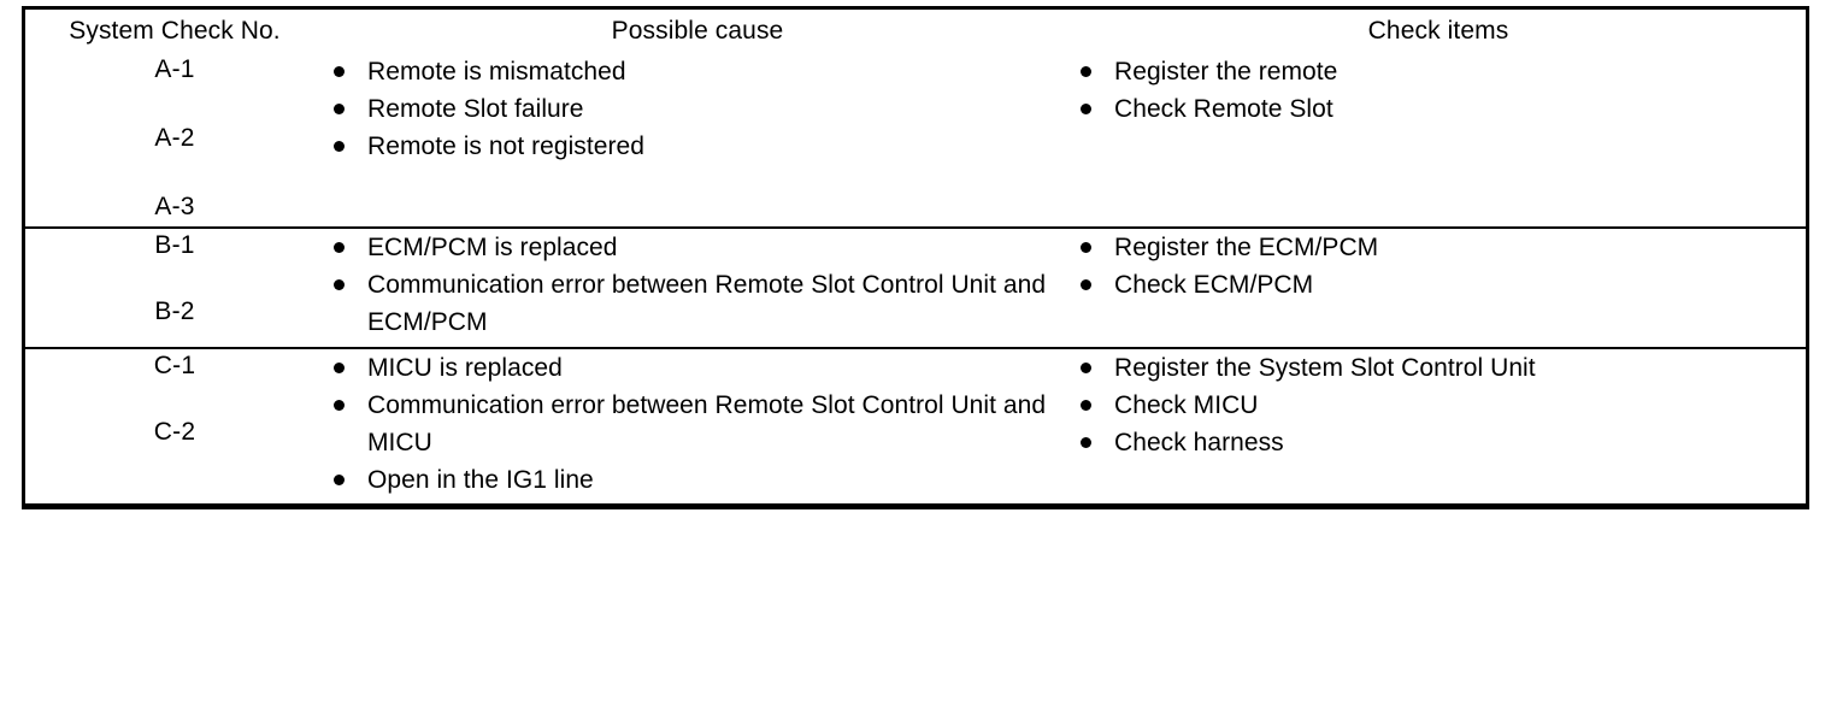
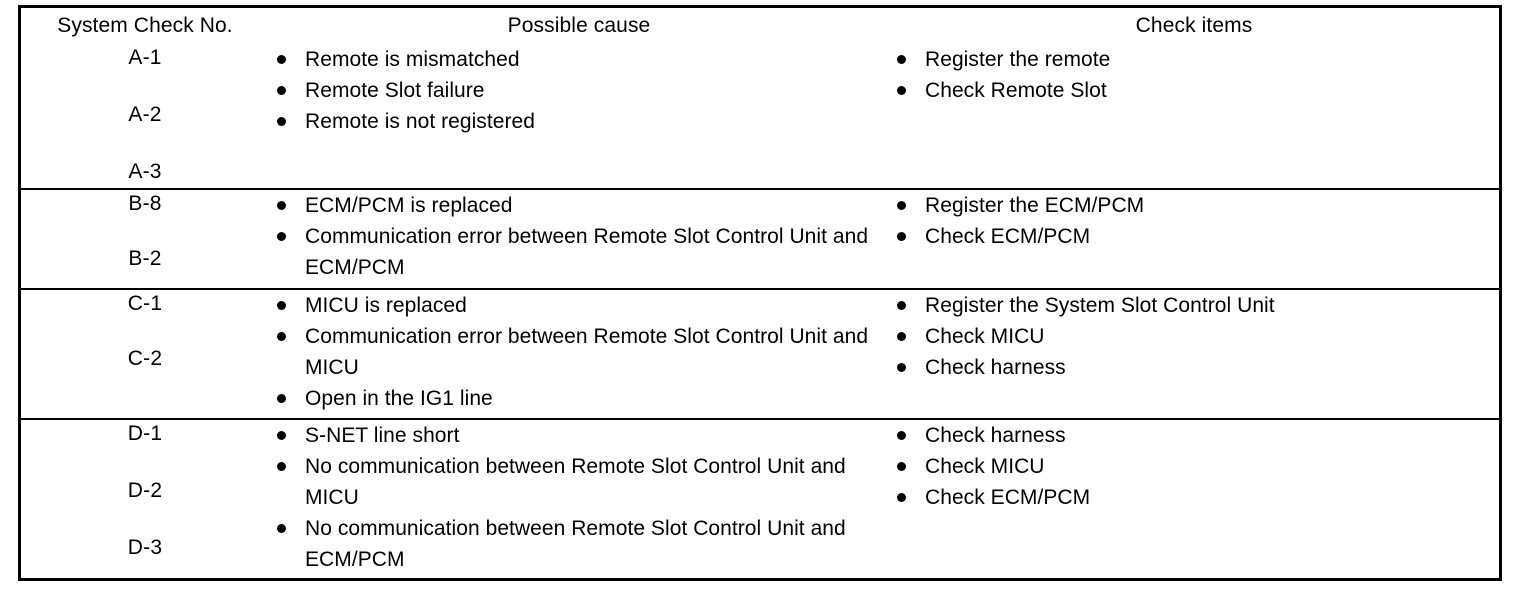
  System Check No.	Possible cause	Check items
  A-1 A-2 A-3	Remote is mismatched Remote Slot failure Remote is not registered	Register the remote Check Remote Slot
- B-1 B-2	ECM/PCM is replaced Communication error between Remote Slot Control Unit and ECM/PCM	Register the ECM/PCM Check ECM/PCM
+ B-8 B-2	ECM/PCM is replaced Communication error between Remote Slot Control Unit and ECM/PCM	Register the ECM/PCM Check ECM/PCM
  C-1 C-2	MICU is replaced Communication error between Remote Slot Control Unit and MICU Open in the IG1 line	Register the System Slot Control Unit Check MICU Check harness
+ D-1 D-2 D-3	S-NET line short No communication between Remote Slot Control Unit and MICU No communication between Remote Slot Control Unit and ECM/PCM	Check harness Check MICU Check ECM/PCM
